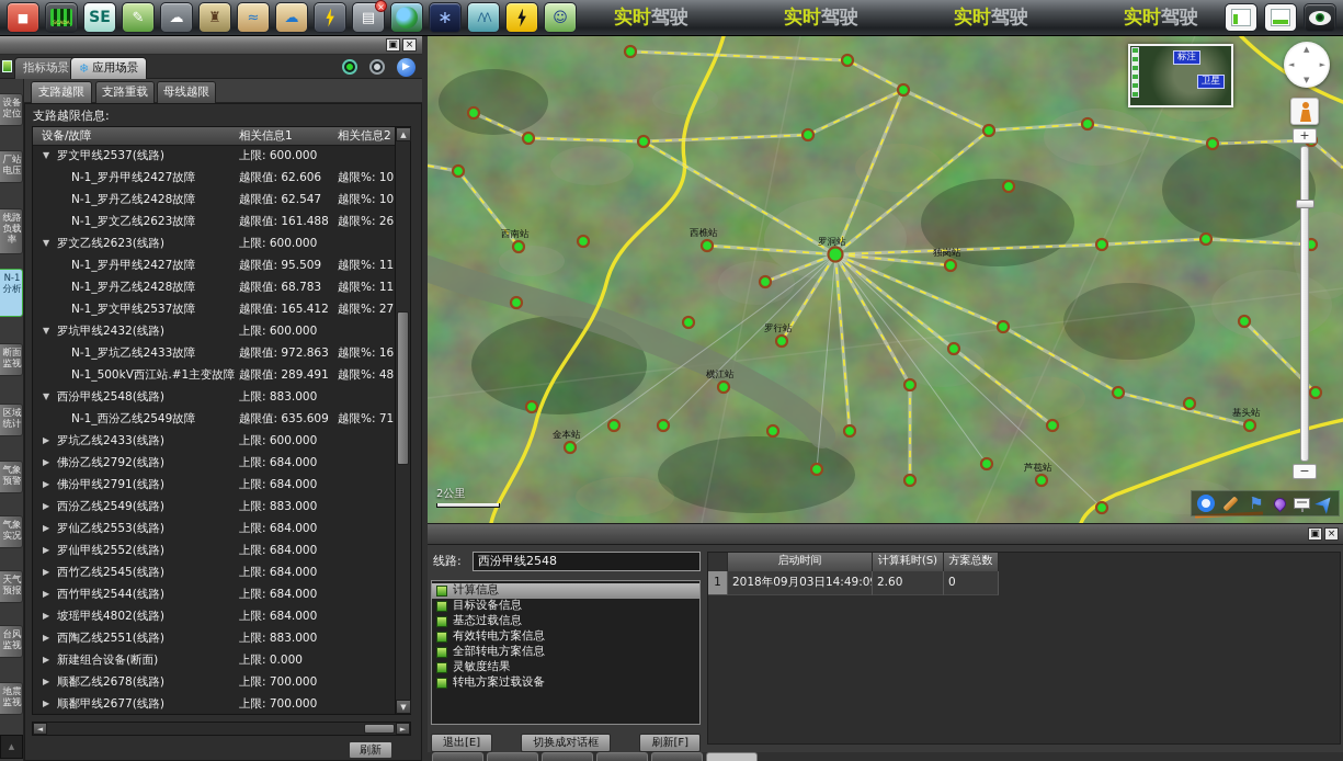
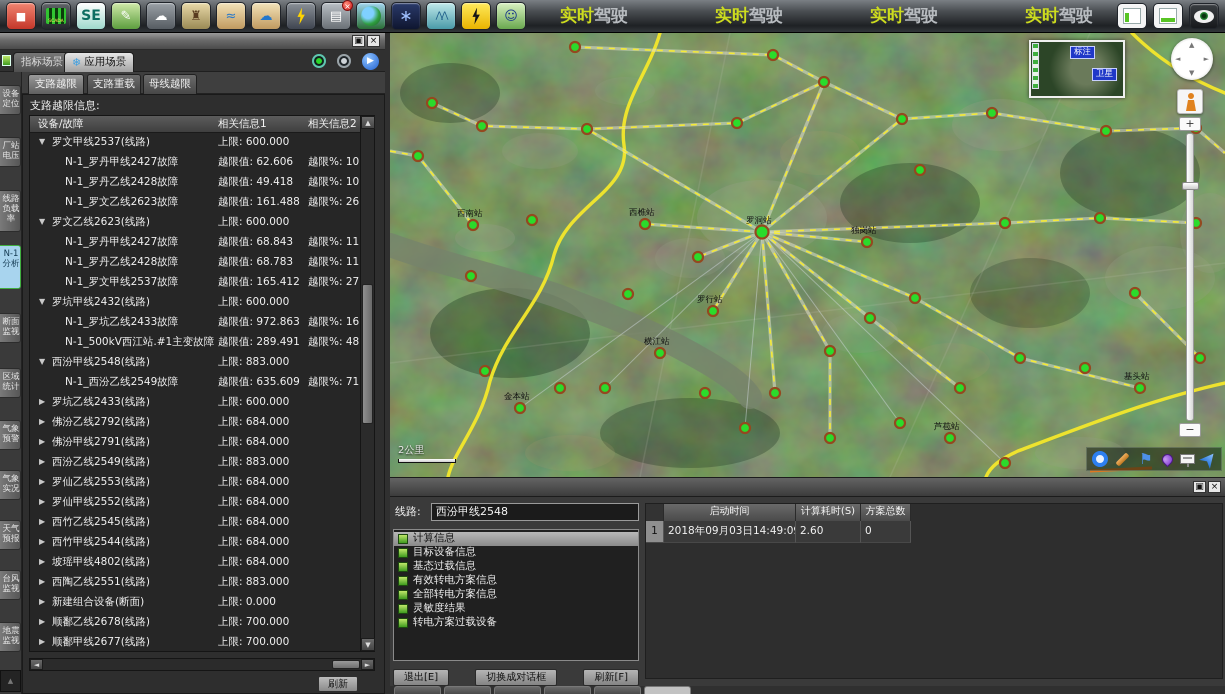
  ■
  SE
  ✎
  ☁
  ♜
  ≈
  ☁
  ▤
  ×
  ∗
  ⋀⋀
  ☺
  实时驾驶
  实时驾驶
  实时驾驶
  实时驾驶
  ▣
  ×
  指标场景
  ❄
  应用场景
  ▶
  设备
  定位
  厂站
  电压
  线路
  负载
  率
  N-1
  分析
  断面
  监视
  区域
  统计
  气象
  预警
  气象
  实况
  天气
  预报
  台风
  监视
  地震
  监视
  ▲
  支路越限
  支路重载
  母线越限
  支路越限信息:
  设备/故障
  相关信息1
  相关信息2
  ▼
  罗文甲线2537(线路)
  上限: 600.000
  N-1_罗丹甲线2427故障
  越限值: 62.606
  越限%: 10
  N-1_罗丹乙线2428故障
- 越限值: 62.547
+ 越限值: 49.418
  越限%: 10
  N-1_罗文乙线2623故障
  越限值: 161.488
  越限%: 26
  ▼
  罗文乙线2623(线路)
  上限: 600.000
  N-1_罗丹甲线2427故障
- 越限值: 95.509
+ 越限值: 68.843
  越限%: 11
  N-1_罗丹乙线2428故障
  越限值: 68.783
  越限%: 11
  N-1_罗文甲线2537故障
  越限值: 165.412
  越限%: 27
  ▼
  罗坑甲线2432(线路)
  上限: 600.000
  N-1_罗坑乙线2433故障
  越限值: 972.863
  越限%: 16
  N-1_500kV西江站.#1主变故障
  越限值: 289.491
  越限%: 48
  ▼
  西汾甲线2548(线路)
  上限: 883.000
  N-1_西汾乙线2549故障
  越限值: 635.609
  越限%: 71
  ▶
  罗坑乙线2433(线路)
  上限: 600.000
  ▶
  佛汾乙线2792(线路)
  上限: 684.000
  ▶
  佛汾甲线2791(线路)
  上限: 684.000
  ▶
  西汾乙线2549(线路)
  上限: 883.000
  ▶
  罗仙乙线2553(线路)
  上限: 684.000
  ▶
  罗仙甲线2552(线路)
  上限: 684.000
  ▶
  西竹乙线2545(线路)
  上限: 684.000
  ▶
  西竹甲线2544(线路)
  上限: 684.000
  ▶
  坡瑶甲线4802(线路)
  上限: 684.000
  ▶
  西陶乙线2551(线路)
  上限: 883.000
  ▶
  新建组合设备(断面)
  上限: 0.000
  ▶
  顺鄱乙线2678(线路)
  上限: 700.000
  ▶
  顺鄱甲线2677(线路)
  上限: 700.000
  ▲
  ▼
  ◄
  ►
  刷新
  西南站
  西樵站
  罗洞站
  独岗站
  罗行站
  横江站
  金本站
  芦苞站
  基头站
  标注
  卫星
  ▲
  ▼
  ◄
  ►
  +
  −
  2公里
  ⚑
  ▣
  ×
  线路:
  西汾甲线2548
  计算信息
  目标设备信息
  基态过载信息
  有效转电方案信息
  全部转电方案信息
  灵敏度结果
  转电方案过载设备
  退出[E]
  切换成对话框
  刷新[F]
  启动时间
  计算耗时(S)
  方案总数
  1
  2018年09月03日14:49:0
  2.60
  0
